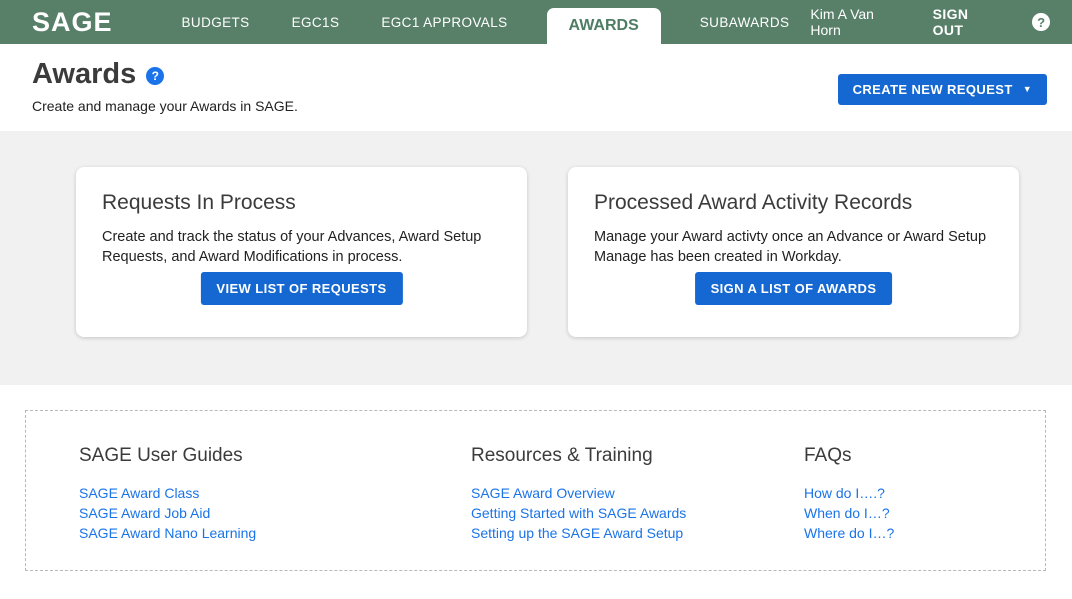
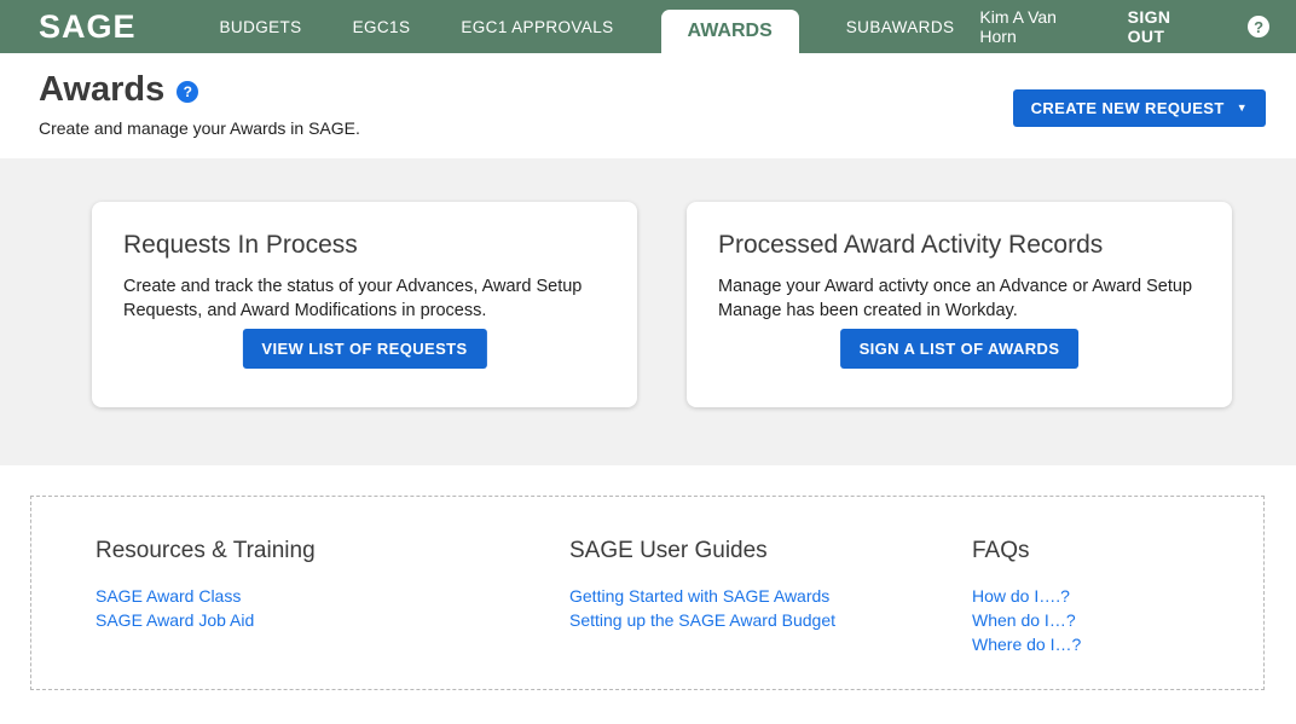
  SAGE
  BUDGETS
  EGC1S
  EGC1 APPROVALS
  AWARDS
  SUBAWARDS
  Kim A Van Horn
  SIGN OUT
  ?
  Awards
  ?
  Create and manage your Awards in SAGE.
  CREATE NEW REQUEST
  ▼
  Requests In Process
  Create and track the status of your Advances, Award Setup Requests, and Award Modifications in process.
  VIEW LIST OF REQUESTS
  Processed Award Activity Records
  Manage your Award activty once an Advance or Award Setup Manage has been created in Workday.
  SIGN A LIST OF AWARDS
- SAGE User Guides
+ Resources & Training
  SAGE Award Class
  SAGE Award Job Aid
- SAGE Award Nano Learning
- Resources & Training
+ SAGE User Guides
- SAGE Award Overview
  Getting Started with SAGE Awards
- Setting up the SAGE Award Setup
+ Setting up the SAGE Award Budget
  FAQs
  How do I….?
  When do I…?
  Where do I…?
